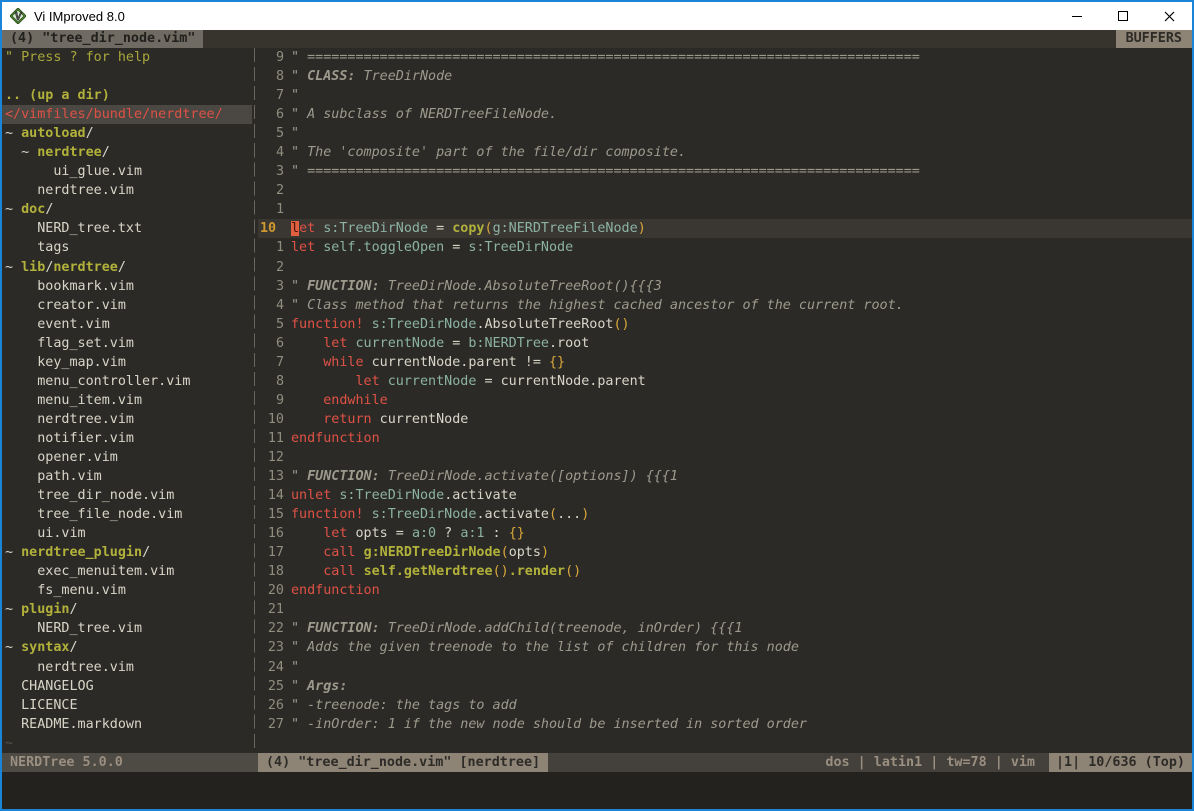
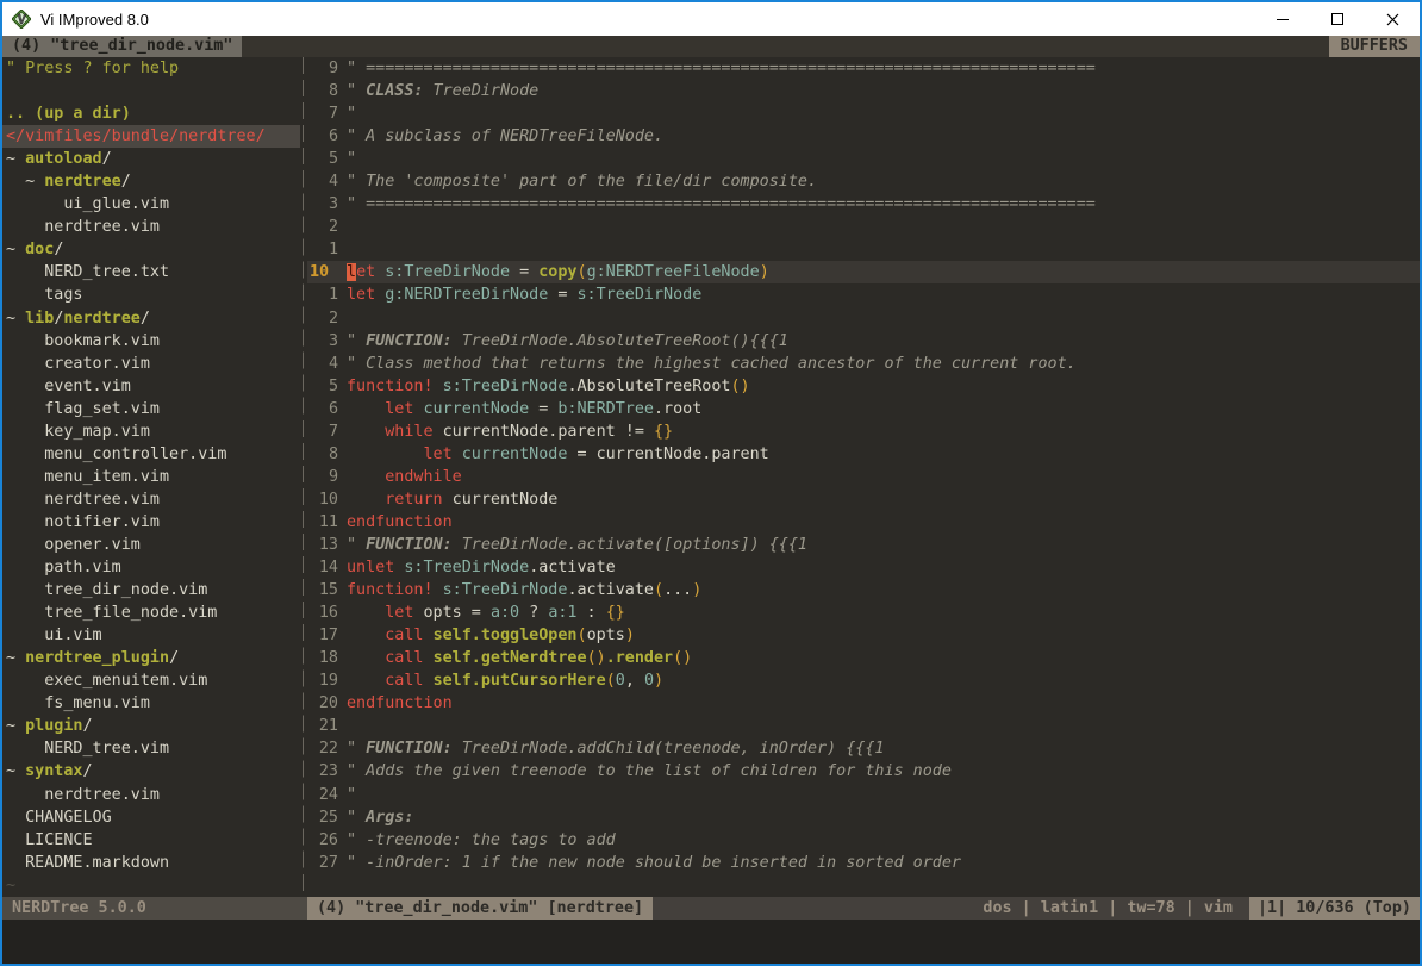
  Vi IMproved 8.0
  (4) "tree_dir_node.vim"
  BUFFERS
  " Press ? for help
  .. (up a dir)
  </vimfiles/bundle/nerdtree/
  ~ autoload/
  ~ nerdtree/
  ui_glue.vim
  nerdtree.vim
  ~ doc/
  NERD_tree.txt
  tags
  ~ lib/nerdtree/
  bookmark.vim
  creator.vim
  event.vim
  flag_set.vim
  key_map.vim
  menu_controller.vim
  menu_item.vim
  nerdtree.vim
  notifier.vim
  opener.vim
  path.vim
  tree_dir_node.vim
  tree_file_node.vim
  ui.vim
  ~ nerdtree_plugin/
  exec_menuitem.vim
  fs_menu.vim
  ~ plugin/
  NERD_tree.vim
  ~ syntax/
  nerdtree.vim
  CHANGELOG
  LICENCE
  README.markdown
  ~
  9
  " ============================================================================
  8
  " CLASS: TreeDirNode
  7
  "
  6
  " A subclass of NERDTreeFileNode.
  5
  "
  4
  " The 'composite' part of the file/dir composite.
  3
  " ============================================================================
  2
  1
  10
  let s:TreeDirNode = copy(g:NERDTreeFileNode)
  1
- let self.toggleOpen = s:TreeDirNode
+ let g:NERDTreeDirNode = s:TreeDirNode
  2
  3
- " FUNCTION: TreeDirNode.AbsoluteTreeRoot(){{{3
+ " FUNCTION: TreeDirNode.AbsoluteTreeRoot(){{{1
  4
  " Class method that returns the highest cached ancestor of the current root.
  5
  function! s:TreeDirNode.AbsoluteTreeRoot()
  6
  let currentNode = b:NERDTree.root
  7
  while currentNode.parent != {}
  8
  let currentNode = currentNode.parent
  9
  endwhile
  10
  return currentNode
  11
  endfunction
- 12
  13
  " FUNCTION: TreeDirNode.activate([options]) {{{1
  14
  unlet s:TreeDirNode.activate
  15
  function! s:TreeDirNode.activate(...)
  16
  let opts = a:0 ? a:1 : {}
  17
- call g:NERDTreeDirNode(opts)
+ call self.toggleOpen(opts)
  18
  call self.getNerdtree().render()
+ 19
+ call self.putCursorHere(0, 0)
  20
  endfunction
  21
  22
  " FUNCTION: TreeDirNode.addChild(treenode, inOrder) {{{1
  23
  " Adds the given treenode to the list of children for this node
  24
  "
  25
  " Args:
  26
  " -treenode: the tags to add
  27
  " -inOrder: 1 if the new node should be inserted in sorted order
  NERDTree 5.0.0
  (4) "tree_dir_node.vim" [nerdtree]
  dos | latin1 | tw=78 | vim
  |1| 10/636 (Top)
